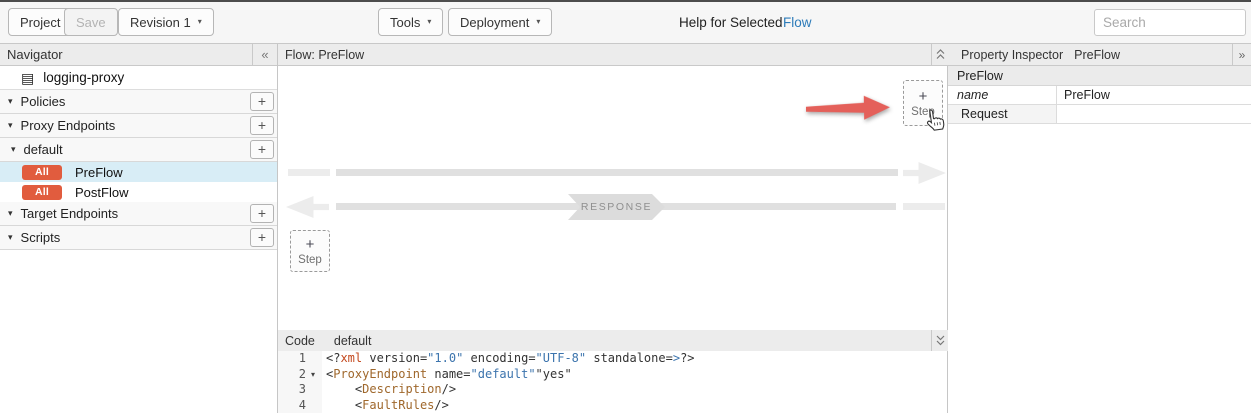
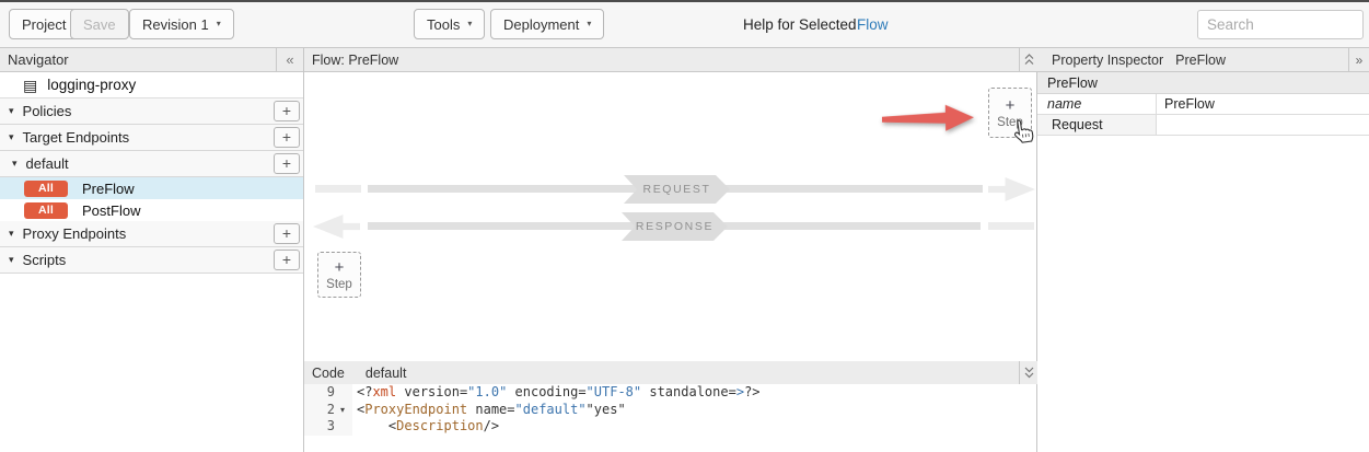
  Project
  Save
  Revision 1
  ▾
  Tools
  ▾
  Deployment
  ▾
  Help for Selected
  Flow
  Search
  Navigator
  «
  ▤
  logging-proxy
  ▾
  Policies
  +
  ▾
- Proxy Endpoints
+ Target Endpoints
  +
  ▾
  default
  +
  All
  PreFlow
  All
  PostFlow
  ▾
- Target Endpoints
+ Proxy Endpoints
  +
  ▾
  Scripts
  +
  Flow: PreFlow
+ REQUEST
  RESPONSE
  +
  Ste
  +
  Step
  Code
  default
- 1
+ 9
  <?xml version="1.0" encoding="UTF-8" standalone=>?>
  2
  ▾
  <ProxyEndpoint name="default""yes"
  3
  <Description/>
- 4
- <FaultRules/>
  Property Inspector
  PreFlow
  »
  PreFlow
  name
  PreFlow
  Request
